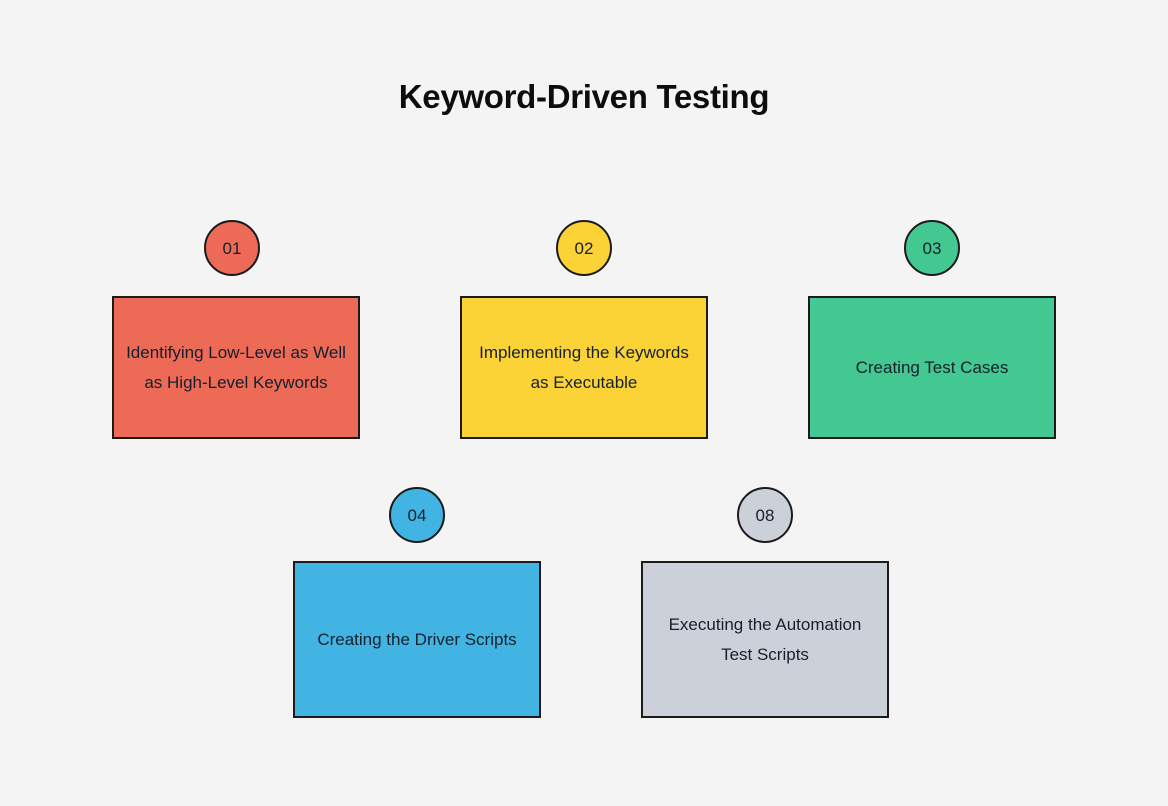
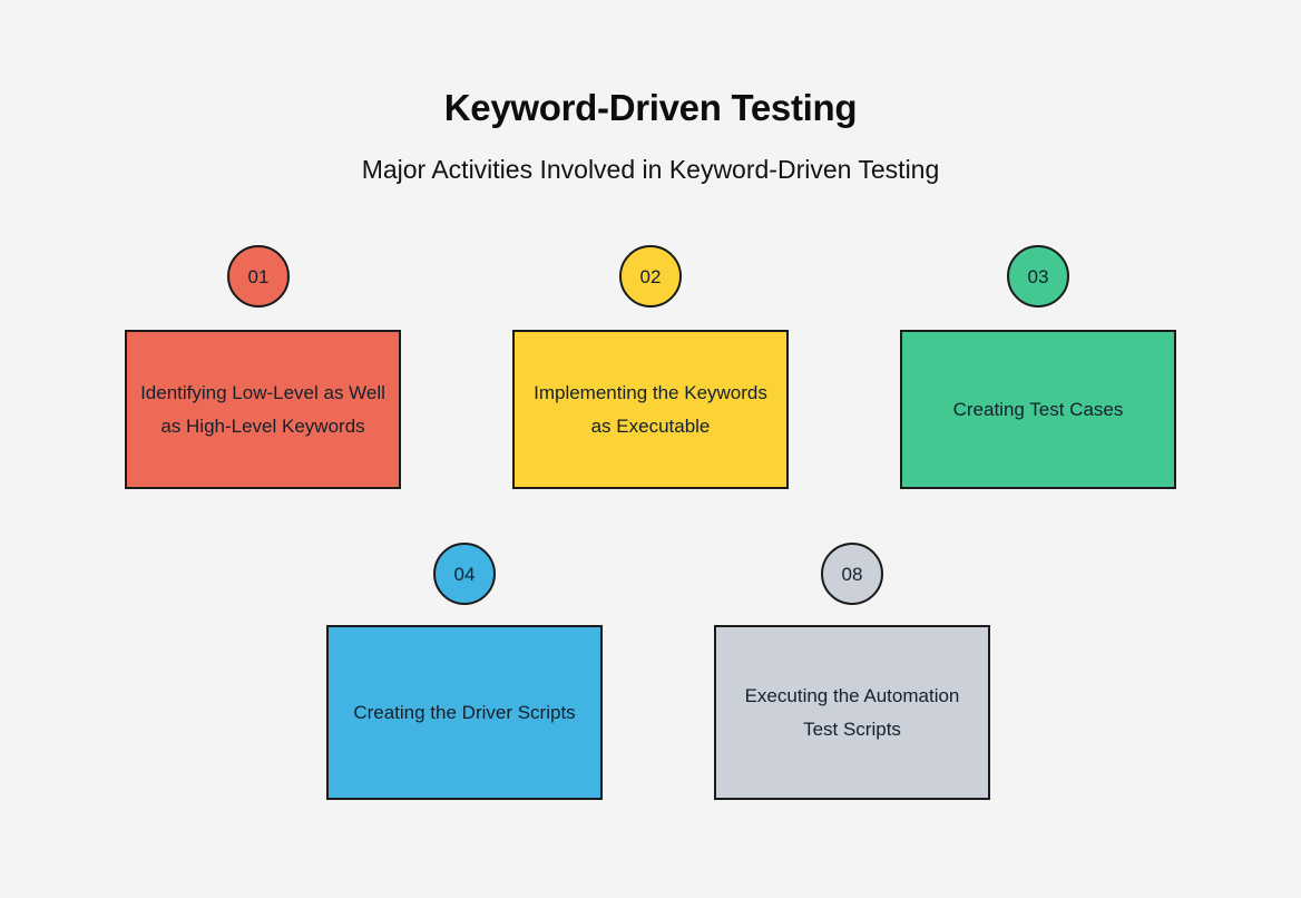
  Keyword-Driven Testing
+ Major Activities Involved in Keyword-Driven Testing
  01
  Identifying Low-Level as Well as High-Level Keywords
  02
  Implementing the Keywords as Executable
  03
  Creating Test Cases
  04
  Creating the Driver Scripts
  08
  Executing the Automation Test Scripts
